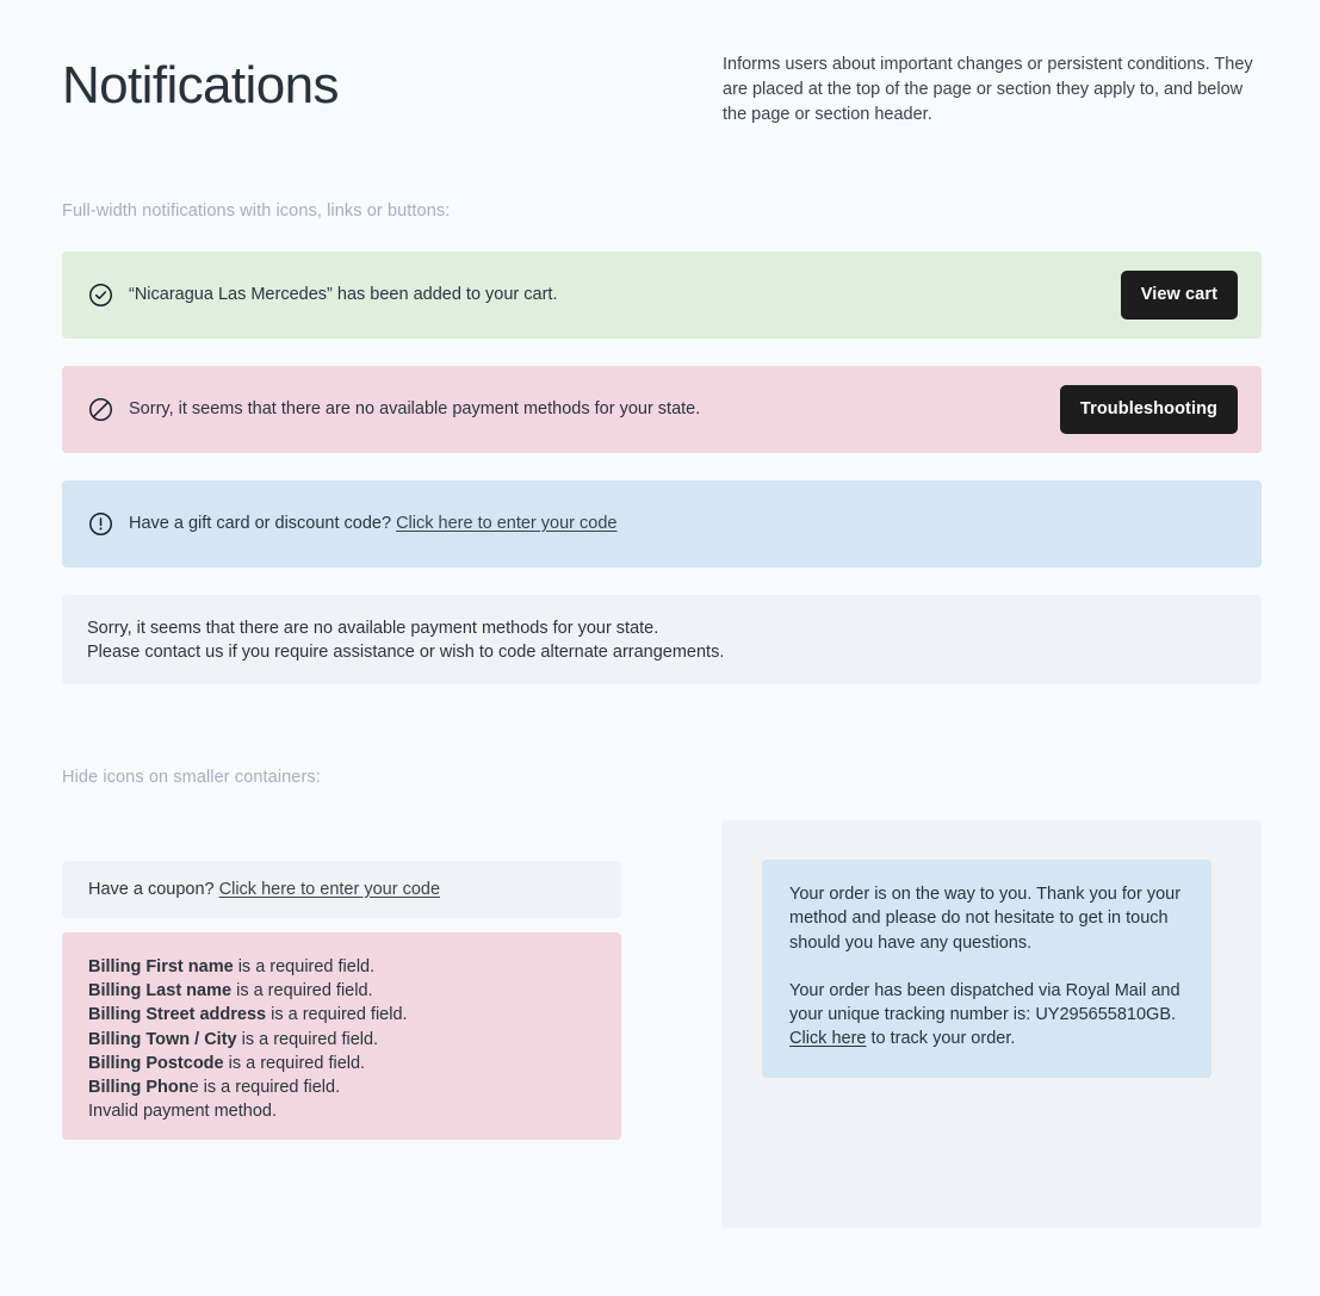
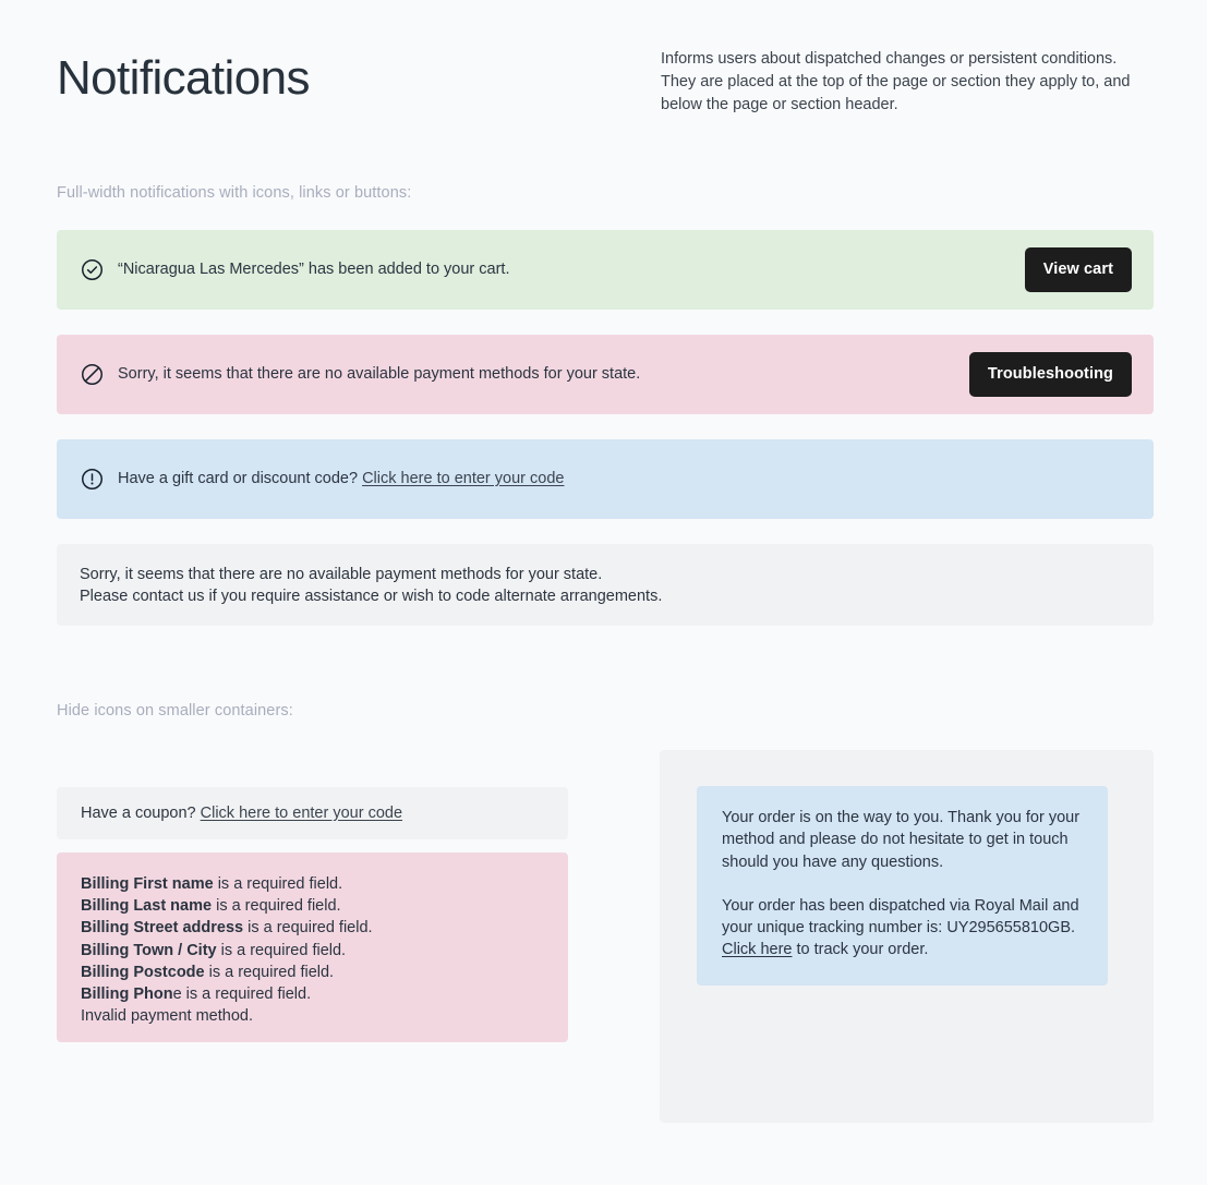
  Notifications
- Informs users about important changes or persistent conditions. They are placed at the top of the page or section they apply to, and below the page or section header.
+ Informs users about dispatched changes or persistent conditions. They are placed at the top of the page or section they apply to, and below the page or section header.
  Full-width notifications with icons, links or buttons:
  “Nicaragua Las Mercedes” has been added to your cart.
  View cart
  Sorry, it seems that there are no available payment methods for your state.
  Troubleshooting
  Have a gift card or discount code? Click here to enter your code
  Sorry, it seems that there are no available payment methods for your state.
  Please contact us if you require assistance or wish to code alternate arrangements.
  Hide icons on smaller containers:
  Have a coupon? Click here to enter your code
  Billing First name is a required field.
  Billing Last name is a required field.
  Billing Street address is a required field.
  Billing Town / City is a required field.
  Billing Postcode is a required field.
  Billing Phone is a required field.
  Invalid payment method.
  Your order is on the way to you. Thank you for your method and please do not hesitate to get in touch should you have any questions.
  Your order has been dispatched via Royal Mail and your unique tracking number is: UY295655810GB.
  Click here to track your order.
